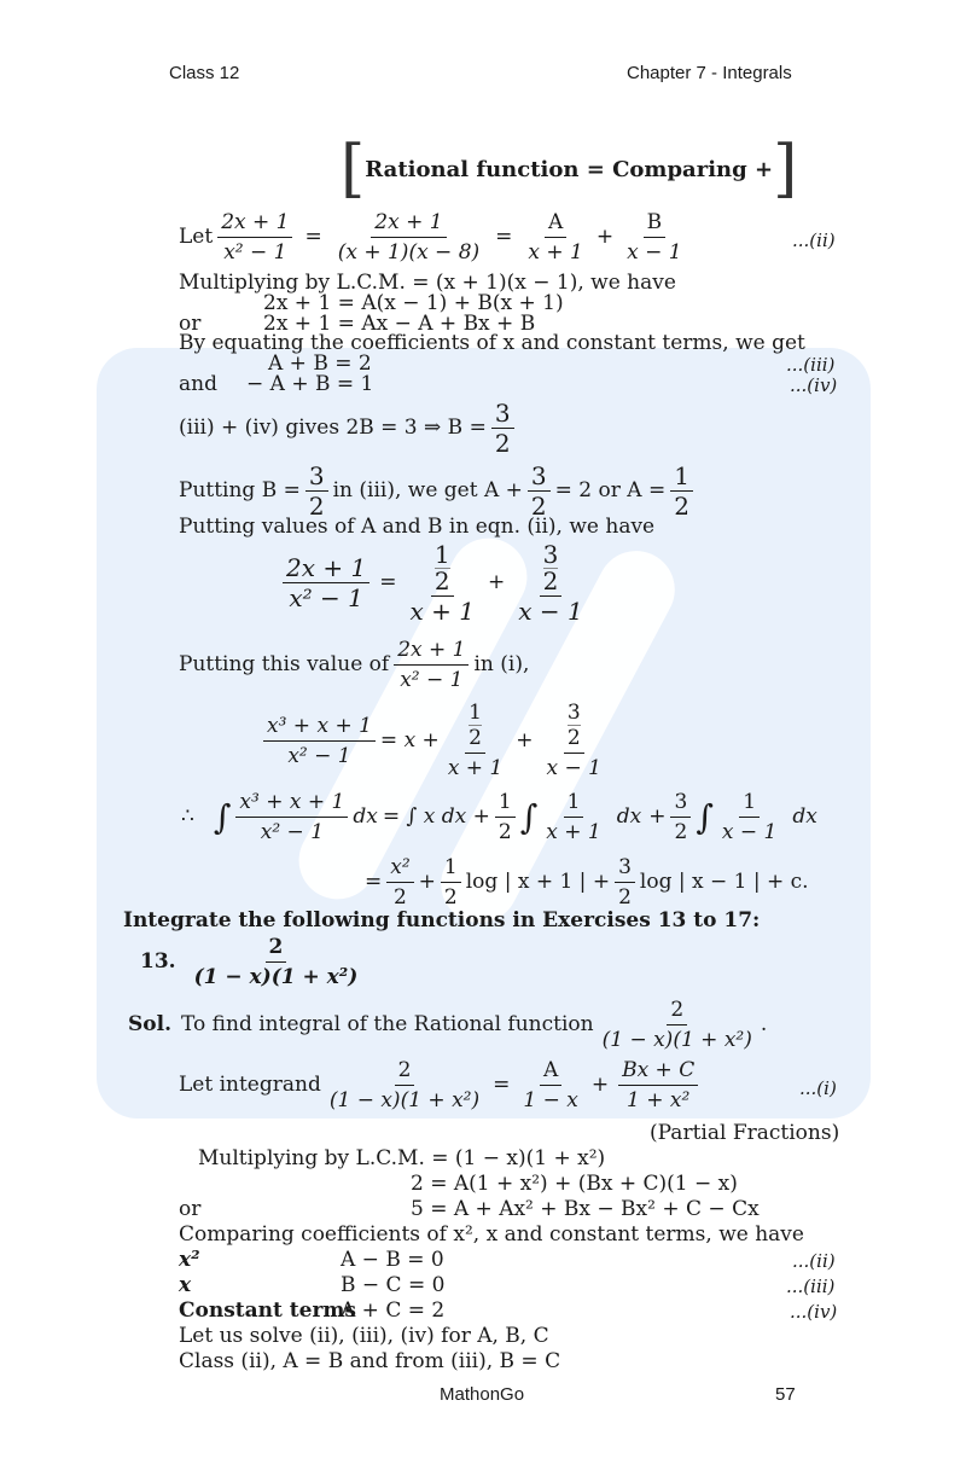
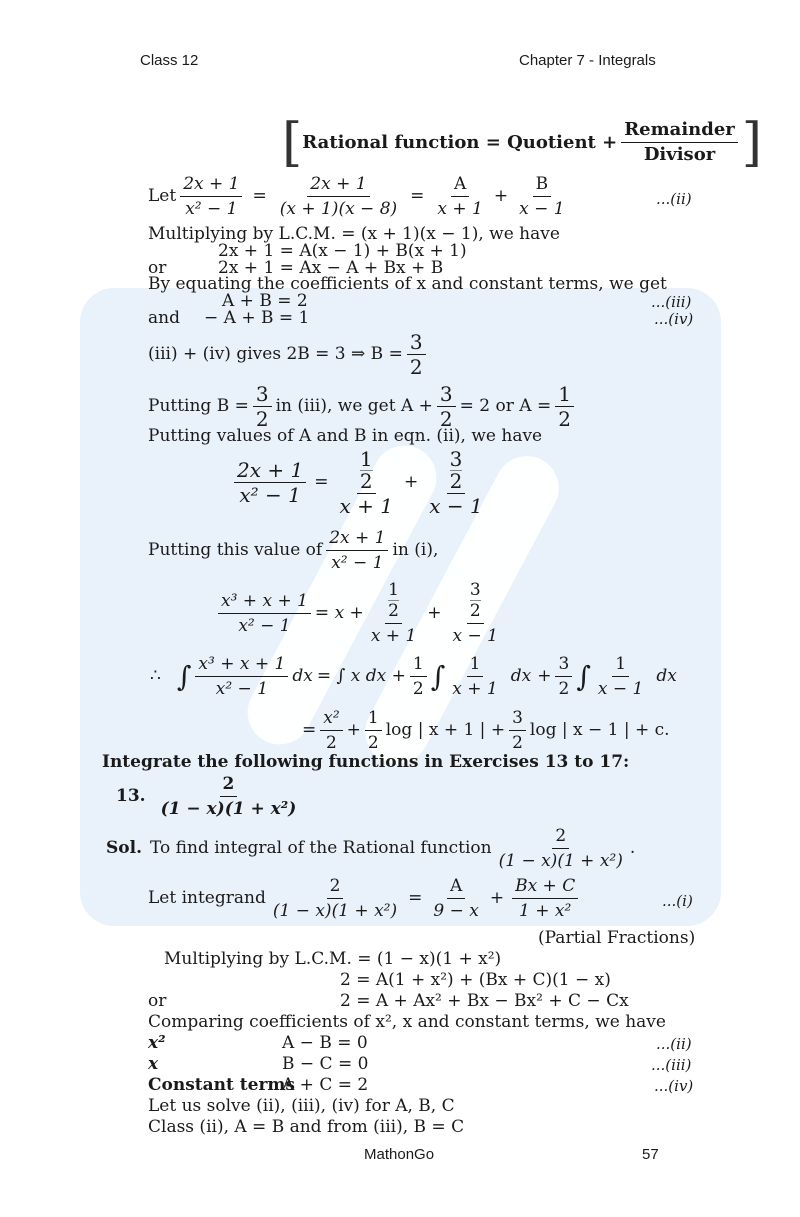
  Class 12
  Chapter 7 - Integrals
  [
- Rational function = Comparing +
+ Rational function = Quotient +
+ Remainder
+ Divisor
  ]
  Let
  2x + 1
  x² − 1
  =
  2x + 1
  (x + 1)(x − 8)
  =
  A
  x + 1
  +
  B
  x − 1
  ...(ii)
  Multiplying by L.C.M. = (x + 1)(x − 1), we have
  2x + 1 = A(x − 1) + B(x + 1)
  or
  2x + 1 = Ax − A + Bx + B
  By equating the coefficients of x and constant terms, we get
  A + B = 2
  ...(iii)
  and
  − A + B = 1
  ...(iv)
  (iii) + (iv) gives 2B = 3 ⇒ B =
  3
  2
  Putting B =
  3
  2
  in (iii), we get A +
  3
  2
  = 2 or A =
  1
  2
  Putting values of A and B in eqn. (ii), we have
  2x + 1
  x² − 1
  =
  1
  2
  x + 1
  +
  3
  2
  x − 1
  Putting this value of
  2x + 1
  x² − 1
  in (i),
  x³ + x + 1
  x² − 1
  = x +
  1
  2
  x + 1
  +
  3
  2
  x − 1
  ∴
  ∫
  x³ + x + 1
  x² − 1
  dx
  = ∫ x dx +
  1
  2
  ∫
  1
  x + 1
  dx
  +
  3
  2
  ∫
  1
  x − 1
  dx
  =
  x²
  2
  +
  1
  2
  log | x + 1 | +
  3
  2
  log | x − 1 | + c.
  Integrate the following functions in Exercises 13 to 17:
  13.
  2
  (1 − x)(1 + x²)
  Sol.
  To find integral of the Rational function
  2
  (1 − x)(1 + x²)
  .
  Let integrand
  2
  (1 − x)(1 + x²)
  =
  A
- 1 − x
+ 9 − x
  +
  Bx + C
  1 + x²
  ...(i)
  (Partial Fractions)
  Multiplying by L.C.M. = (1 − x)(1 + x²)
  2 = A(1 + x²) + (Bx + C)(1 − x)
  or
- 5 = A + Ax² + Bx − Bx² + C − Cx
+ 2 = A + Ax² + Bx − Bx² + C − Cx
  Comparing coefficients of x², x and constant terms, we have
  x²
  A − B = 0
  ...(ii)
  x
  B − C = 0
  ...(iii)
  Constant terms
  A + C = 2
  ...(iv)
  Let us solve (ii), (iii), (iv) for A, B, C
  Class (ii), A = B and from (iii), B = C
  MathonGo
  57
